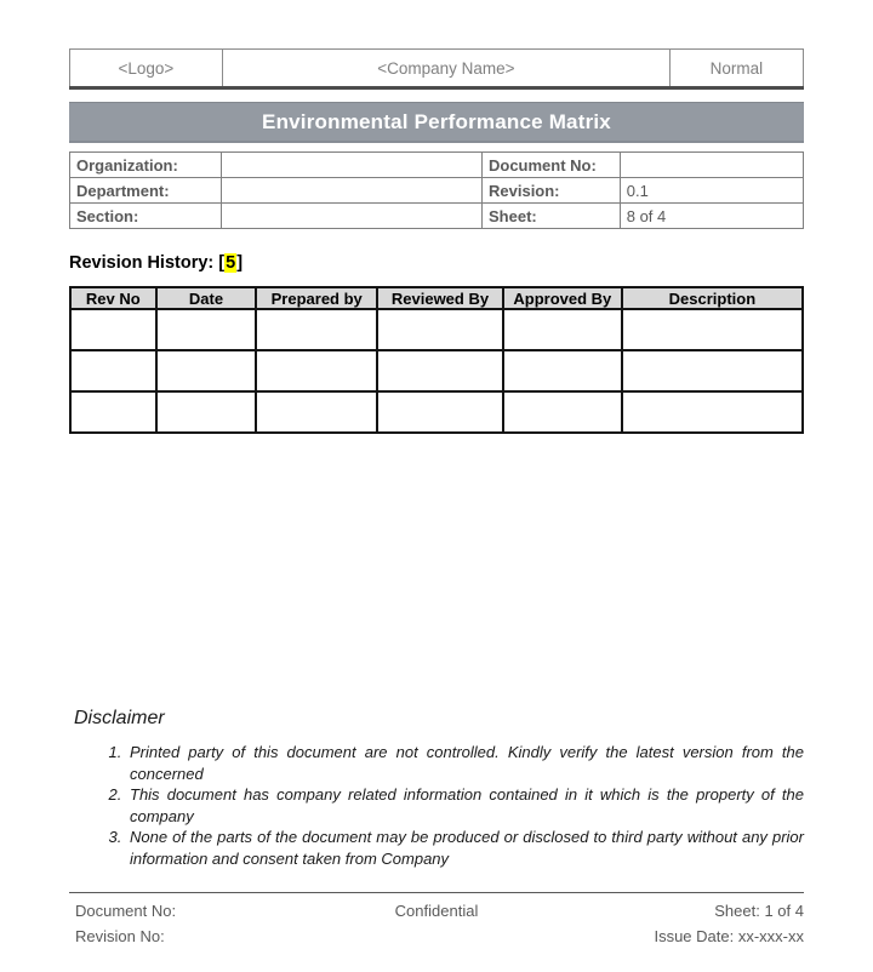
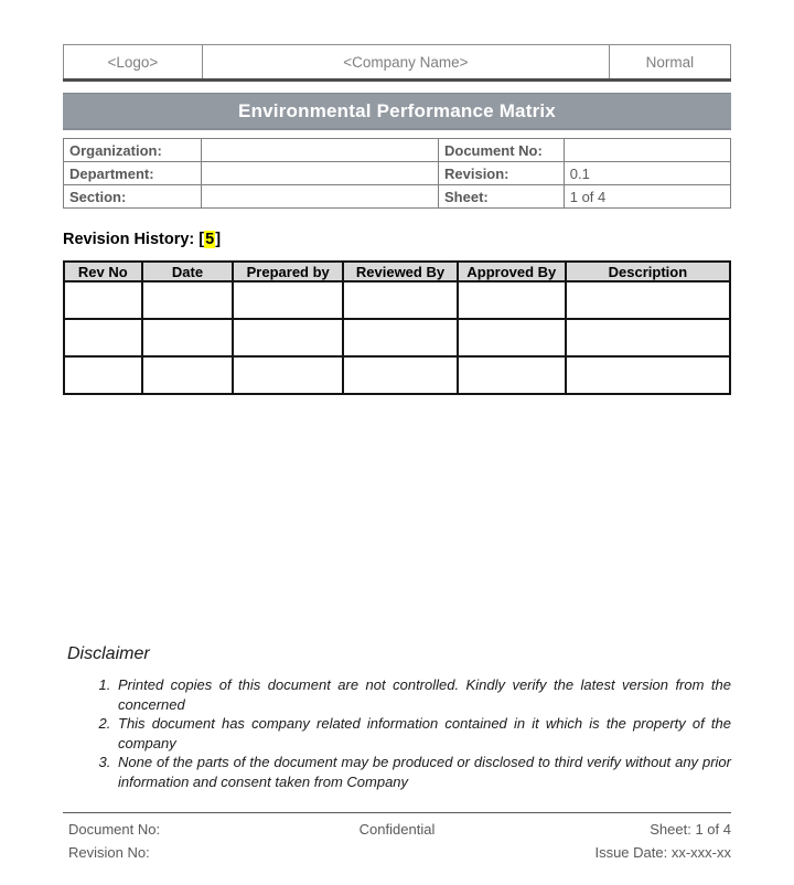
  <Logo>	<Company Name>	Normal
  Environmental Performance Matrix
  Organization:		Document No:
  Department:		Revision:	0.1
- Section:		Sheet:	8 of 4
+ Section:		Sheet:	1 of 4
  Revision History: [5]
  Rev No	Date	Prepared by	Reviewed By	Approved By	Description
  Disclaimer
- Printed party of this document are not controlled. Kindly verify the latest version from the concerned
+ Printed copies of this document are not controlled. Kindly verify the latest version from the concerned
  This document has company related information contained in it which is the property of the company
- None of the parts of the document may be produced or disclosed to third party without any prior information and consent taken from Company
+ None of the parts of the document may be produced or disclosed to third verify without any prior information and consent taken from Company
  Document No:
  Revision No:
  Confidential
  Sheet: 1 of 4
  Issue Date: xx-xxx-xx
